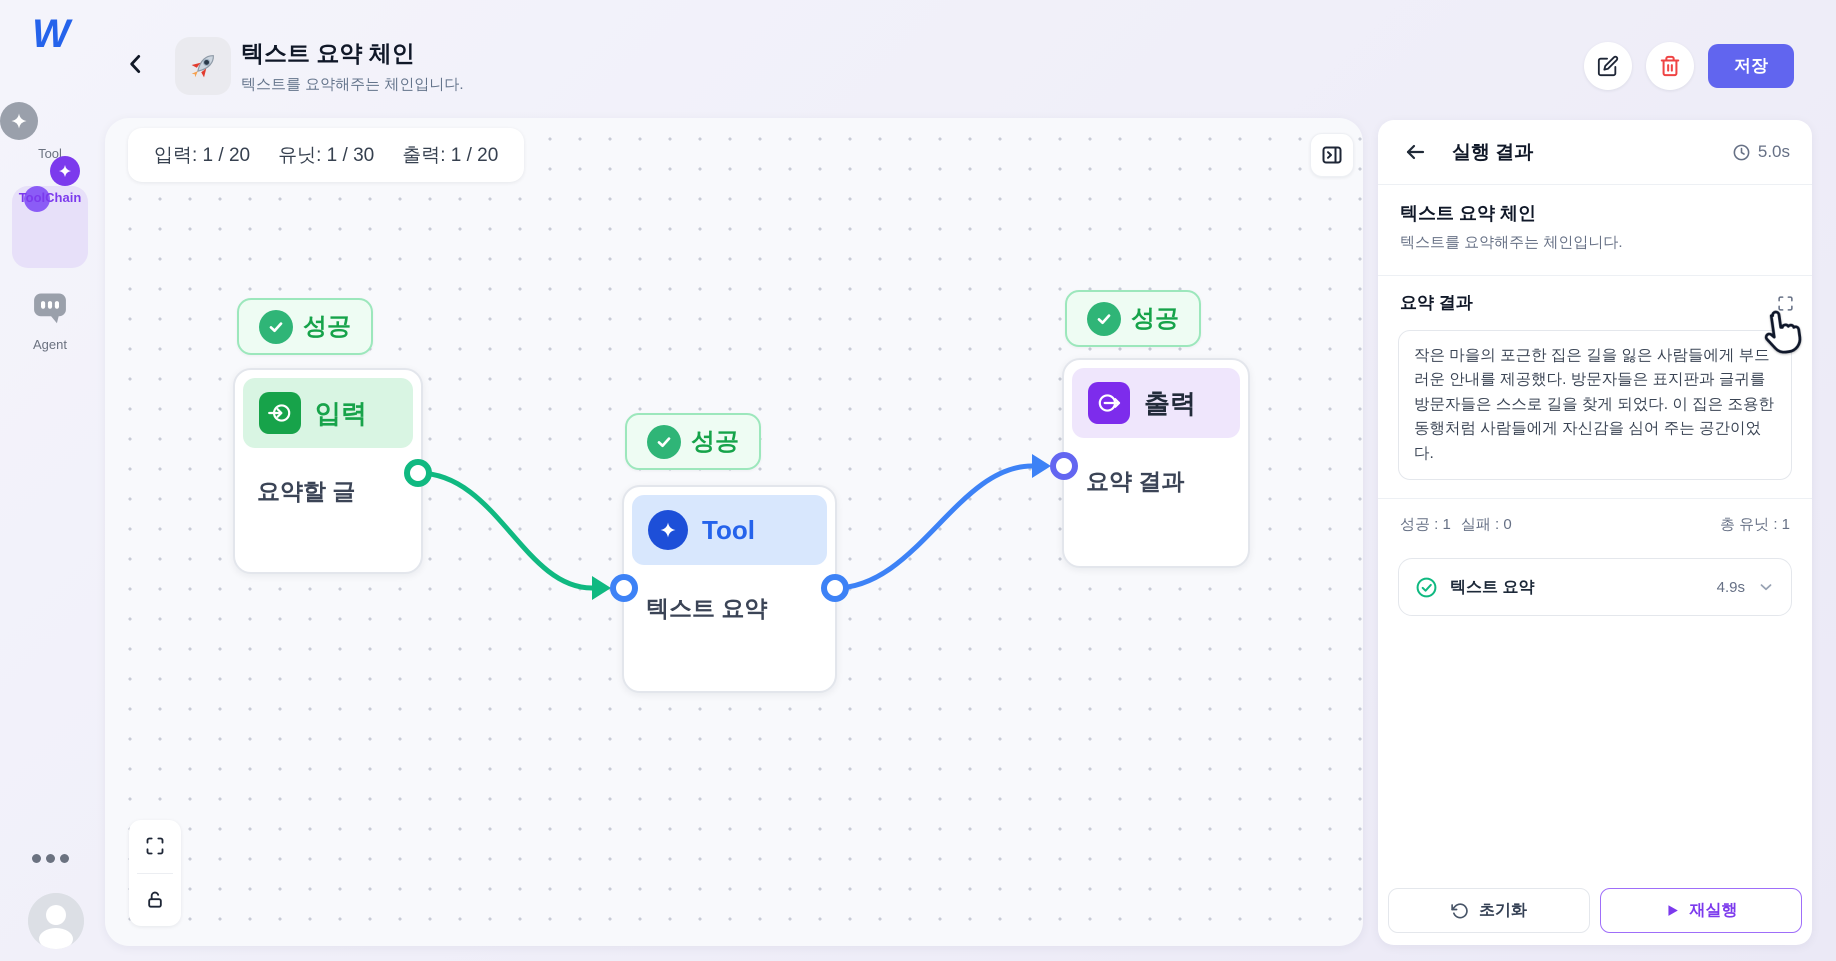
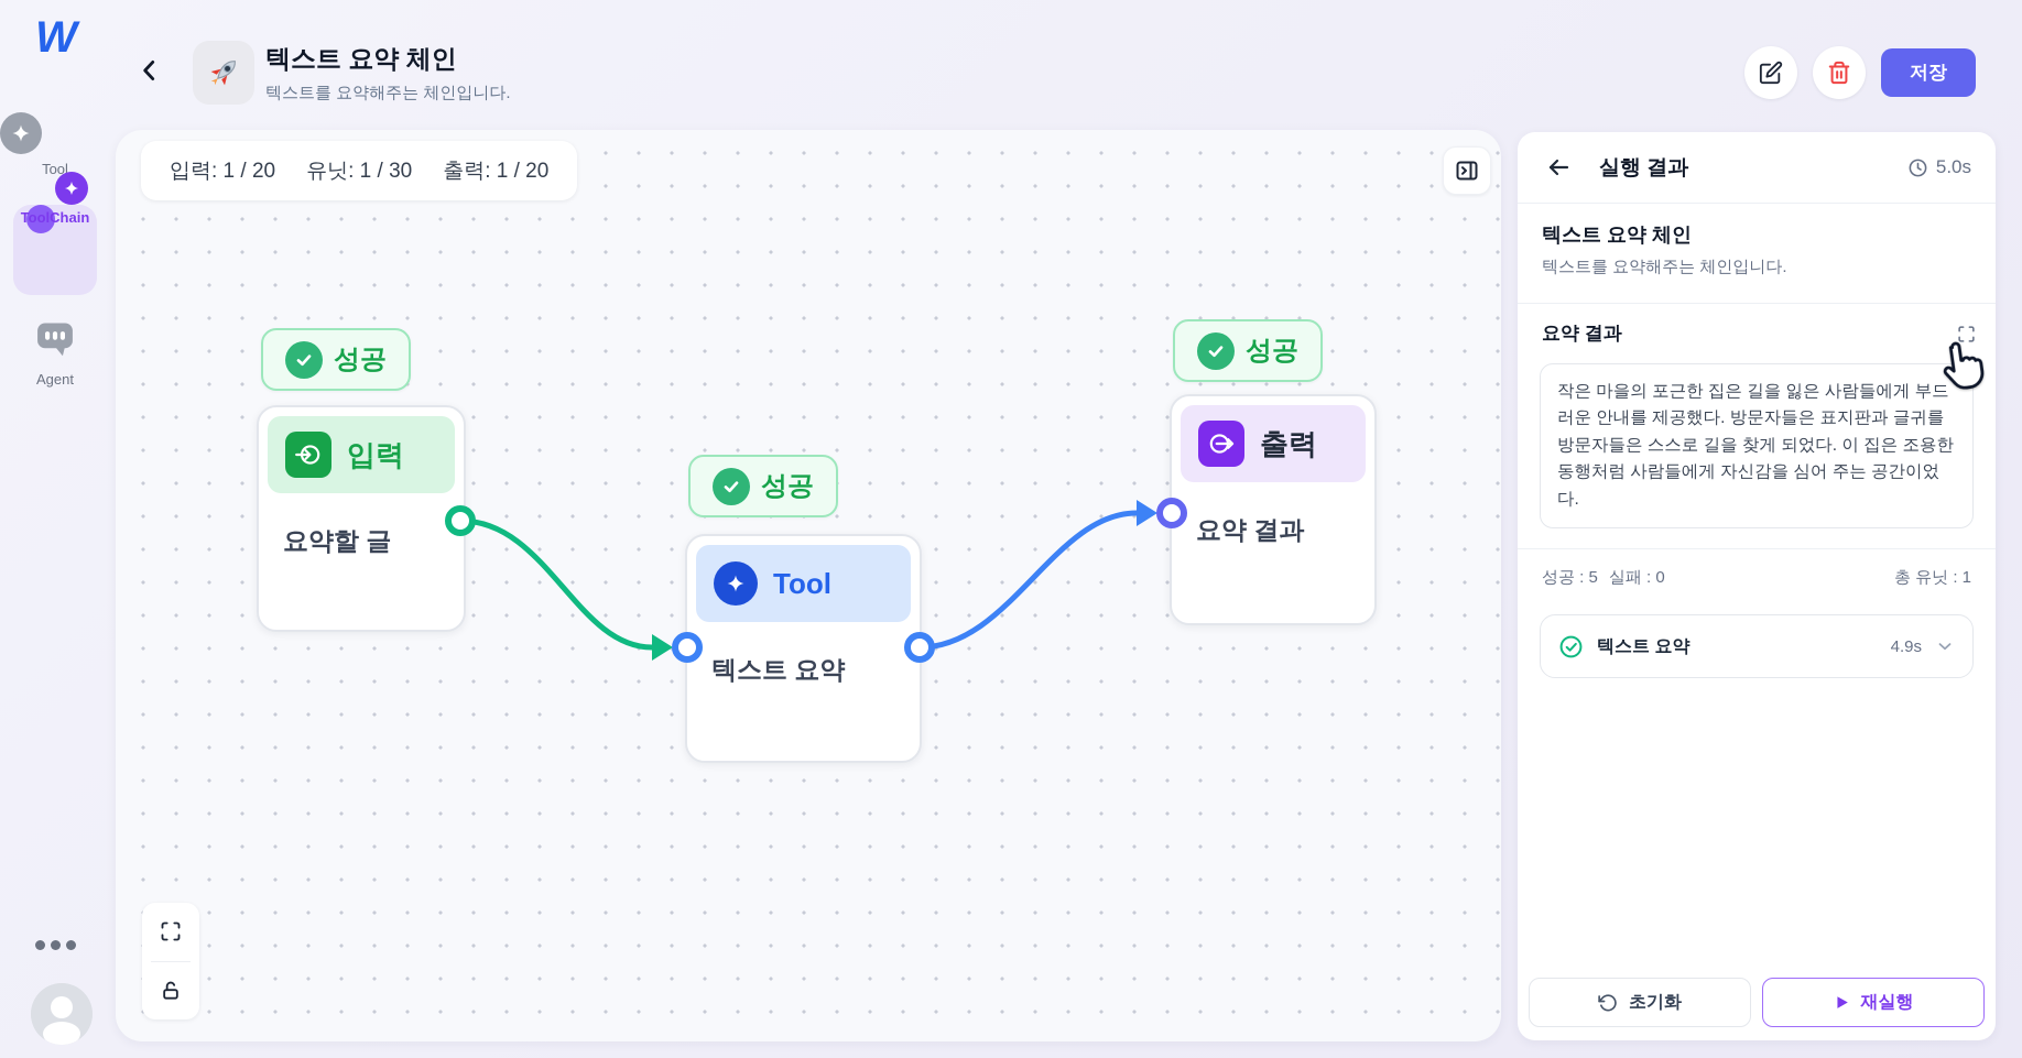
  W
  Tool
  ToolChain
  Agent
  텍스트 요약 체인
  텍스트를 요약해주는 체인입니다.
  저장
  입력: 1 / 20
  유닛: 1 / 30
  출력: 1 / 20
  성공
  입력
  요약할 글
  성공
  Tool
  텍스트 요약
  성공
  출력
  요약 결과
  실행 결과
  5.0s
  텍스트 요약 체인
  텍스트를 요약해주는 체인입니다.
  요약 결과
  작은 마을의 포근한 집은 길을 잃은 사람들에게 부드러운 안내를 제공했다. 방문자들은 표지판과 글귀를 방문자들은 스스로 길을 찾게 되었다. 이 집은 조용한 동행처럼 사람들에게 자신감을 심어 주는 공간이었다.
- 성공 : 1
+ 성공 : 5
  실패 : 0
  총 유닛 : 1
  텍스트 요약
  4.9s
  초기화
  재실행
